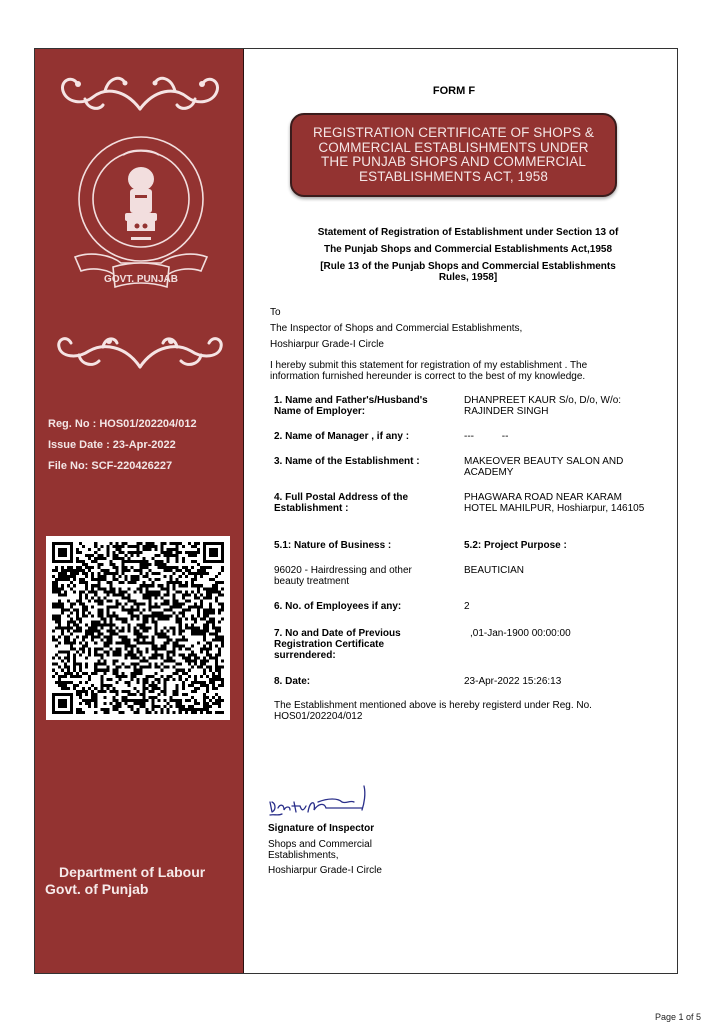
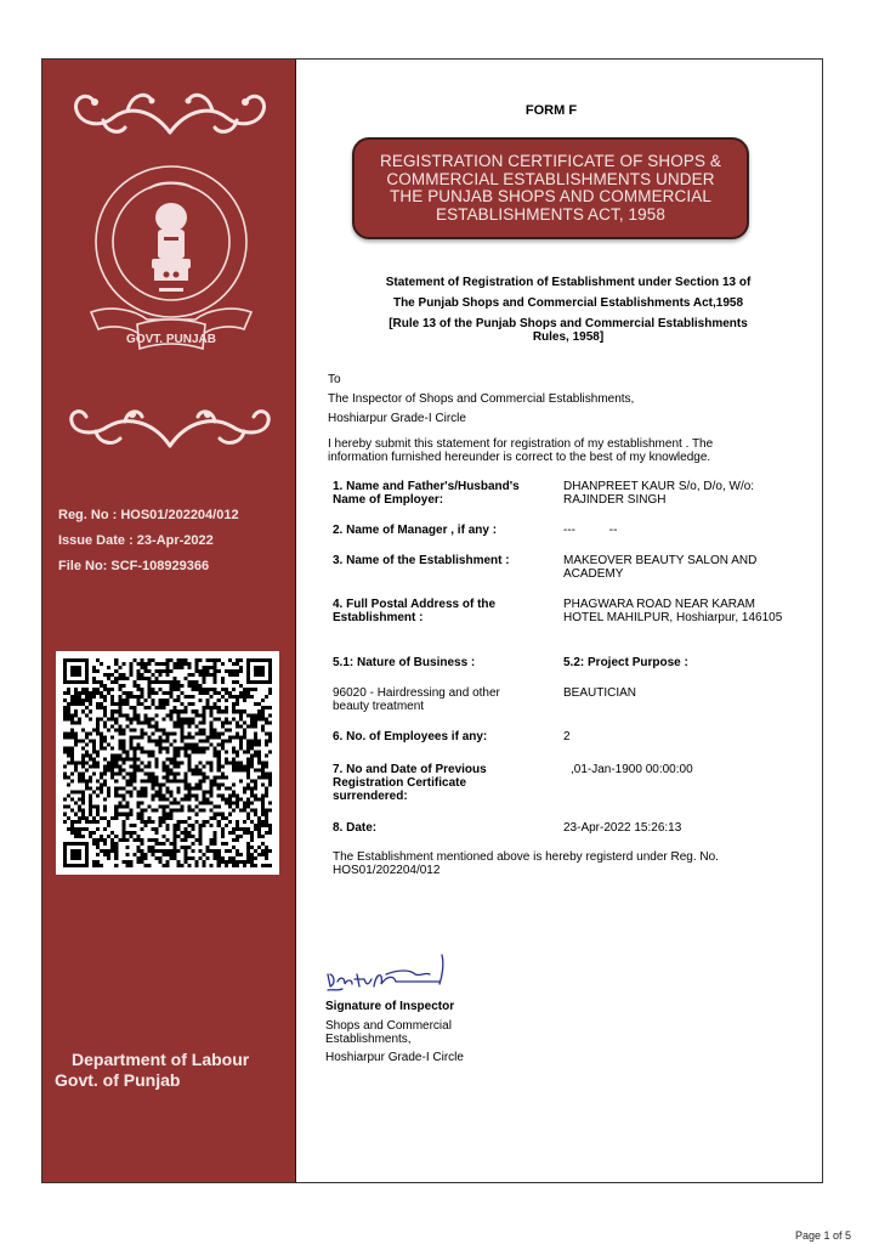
  GOVT. PUNJAB
  Reg. No : HOS01/202204/012
  Issue Date : 23-Apr-2022
- File No: SCF-220426227
+ File No: SCF-108929366
  Department of Labour
  Govt. of Punjab
  FORM F
  REGISTRATION CERTIFICATE OF SHOPS &
  COMMERCIAL ESTABLISHMENTS UNDER
  THE PUNJAB SHOPS AND COMMERCIAL
  ESTABLISHMENTS ACT, 1958
  Statement of Registration of Establishment under Section 13 of
  The Punjab Shops and Commercial Establishments Act,1958
  [Rule 13 of the Punjab Shops and Commercial Establishments
  Rules, 1958]
  To
  The Inspector of Shops and Commercial Establishments,
  Hoshiarpur Grade-I Circle
  I hereby submit this statement for registration of my establishment . The information furnished hereunder is correct to the best of my knowledge.
  1. Name and Father's/Husband's Name of Employer:
  DHANPREET KAUR S/o, D/o, W/o: RAJINDER SINGH
  2. Name of Manager , if any :
  --- --
  3. Name of the Establishment :
  MAKEOVER BEAUTY SALON AND ACADEMY
  4. Full Postal Address of the Establishment :
  PHAGWARA ROAD NEAR KARAM HOTEL MAHILPUR, Hoshiarpur, 146105
  5.1: Nature of Business :
  5.2: Project Purpose :
  96020 - Hairdressing and other beauty treatment
  BEAUTICIAN
  6. No. of Employees if any:
  2
  7. No and Date of Previous Registration Certificate surrendered:
  ,01-Jan-1900 00:00:00
  8. Date:
  23-Apr-2022 15:26:13
  The Establishment mentioned above is hereby registerd under Reg. No. HOS01/202204/012
  Signature of Inspector
  Shops and Commercial Establishments,
  Hoshiarpur Grade-I Circle
  Page 1 of 5
